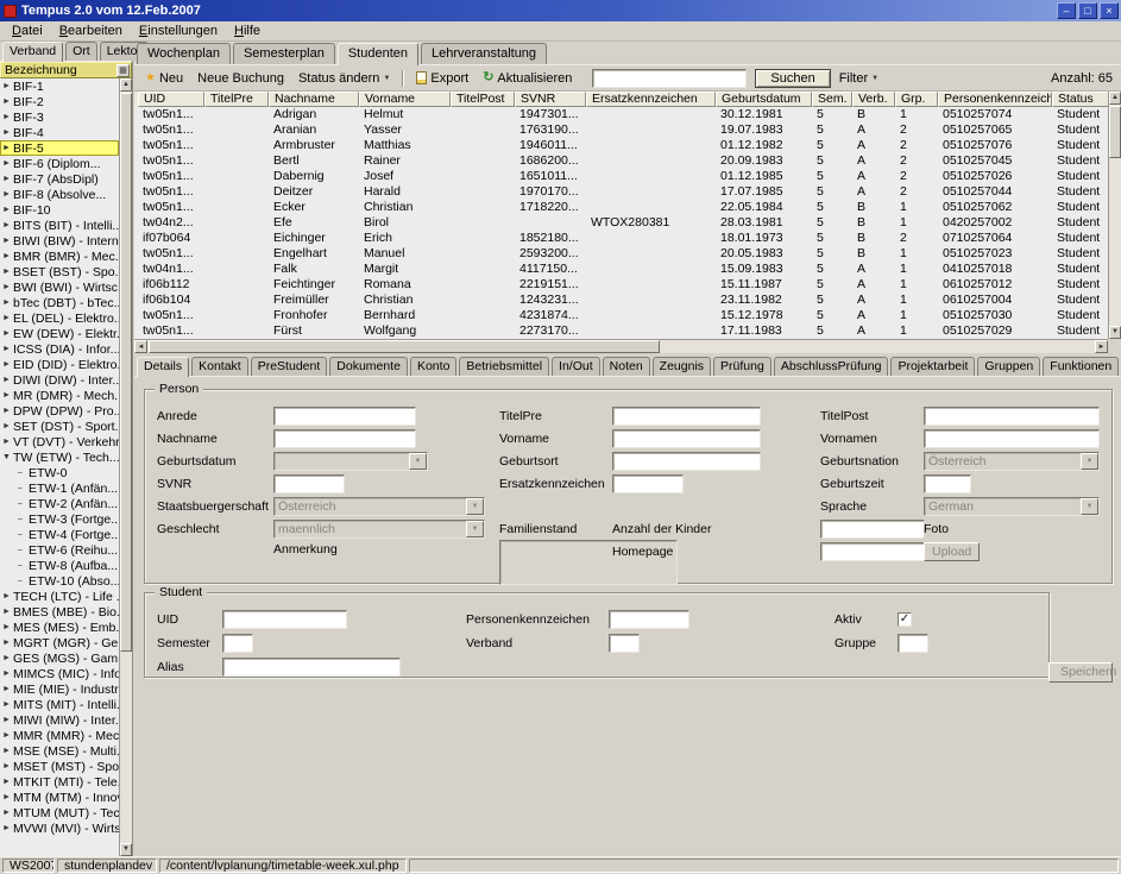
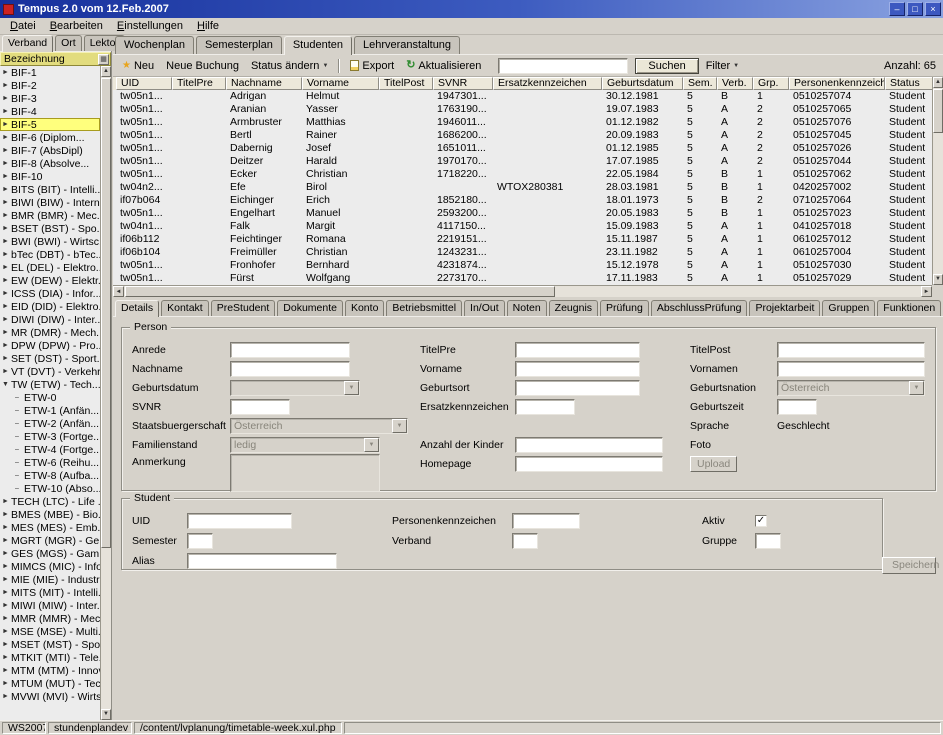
  Tempus 2.0 vom 12.Feb.2007
  –
  □
  ×
  Datei
  Bearbeiten
  Einstellungen
  Hilfe
  Verband
  Ort
  Lekto
  Bezeichnung
  BIF-1
  BIF-2
  BIF-3
  BIF-4
  BIF-5
  BIF-6 (Diplom...
  BIF-7 (AbsDipl)
  BIF-8 (Absolve...
  BIF-10
  BITS (BIT) - Intelli..
  BIWI (BIW) - Intern
  BMR (BMR) - Mec.
  BSET (BST) - Spo.
  BWI (BWI) - Wirtsc
  bTec (DBT) - bTec.
  EL (DEL) - Elektro.
  EW (DEW) - Elektr
  ICSS (DIA) - Infor..
  EID (DID) - Elektro
  DIWI (DIW) - Inter..
  MR (DMR) - Mech.
  DPW (DPW) - Pro.
  SET (DST) - Sport.
  VT (DVT) - Verkehr
  TW (ETW) - Tech..
  ETW-0
  ETW-1 (Anfän...
  ETW-2 (Anfän...
  ETW-3 (Fortge..
  ETW-4 (Fortge..
  ETW-6 (Reihu...
  ETW-8 (Aufba...
  ETW-10 (Abso..
  TECH (LTC) - Life
  BMES (MBE) - Bio
  MES (MES) - Emb.
  MGRT (MGR) - Ge
  GES (MGS) - Gam
  MIMCS (MIC) - Inf
  MIE (MIE) - Industr
  MITS (MIT) - Intelli
  MIWI (MIW) - Inter.
  MMR (MMR) - Mec
  MSE (MSE) - Multi
  MSET (MST) - Spo
  MTKIT (MTI) - Tele
  MTM (MTM) - Inno
  MTUM (MUT) - Tec
  MVWI (MVI) - Wirts
  Wochenplan
  Semesterplan
  Studenten
  Lehrveranstaltung
  ★
  Neu
  Neue Buchung
  Status ändern
  Export
  ↻
  Aktualisieren
  Suchen
  Filter
  Anzahl: 65
  UID
  TitelPre
  Nachname
  Vorname
  TitelPost
  SVNR
  Ersatzkennzeichen
  Geburtsdatum
  Sem.
  Verb.
  Grp.
  Personenkennzeich
  Status
  tw05n1...
  Adrigan
  Helmut
  1947301...
  30.12.1981
  5
  B
  1
  0510257074
  Student
  tw05n1...
  Aranian
  Yasser
  1763190...
  19.07.1983
  5
  A
  2
  0510257065
  Student
  tw05n1...
  Armbruster
  Matthias
  1946011...
  01.12.1982
  5
  A
  2
  0510257076
  Student
  tw05n1...
  Bertl
  Rainer
  1686200...
  20.09.1983
  5
  A
  2
  0510257045
  Student
  tw05n1...
  Dabernig
  Josef
  1651011...
  01.12.1985
  5
  A
  2
  0510257026
  Student
  tw05n1...
  Deitzer
  Harald
  1970170...
  17.07.1985
  5
  A
  2
  0510257044
  Student
  tw05n1...
  Ecker
  Christian
  1718220...
  22.05.1984
  5
  B
  1
  0510257062
  Student
  tw04n2...
  Efe
  Birol
  WTOX280381
  28.03.1981
  5
  B
  1
  0420257002
  Student
  if07b064
  Eichinger
  Erich
  1852180...
  18.01.1973
  5
  B
  2
  0710257064
  Student
  tw05n1...
  Engelhart
  Manuel
  2593200...
  20.05.1983
  5
  B
  1
  0510257023
  Student
  tw04n1...
  Falk
  Margit
  4117150...
  15.09.1983
  5
  A
  1
  0410257018
  Student
  if06b112
  Feichtinger
  Romana
  2219151...
  15.11.1987
  5
  A
  1
  0610257012
  Student
  if06b104
  Freimüller
  Christian
  1243231...
  23.11.1982
  5
  A
  1
  0610257004
  Student
  tw05n1...
  Fronhofer
  Bernhard
  4231874...
  15.12.1978
  5
  A
  1
  0510257030
  Student
  tw05n1...
  Fürst
  Wolfgang
  2273170...
  17.11.1983
  5
  A
  1
  0510257029
  Student
  Details
  Kontakt
  PreStudent
  Dokumente
  Konto
  Betriebsmittel
  In/Out
  Noten
  Zeugnis
  Prüfung
  AbschlussPrüfung
  Projektarbeit
  Gruppen
  Funktionen
  Person
  Anrede
  TitelPre
  TitelPost
  Nachname
  Vorname
  Vornamen
  Geburtsdatum
  Geburtsort
  Geburtsnation
  Österreich
  SVNR
  Ersatzkennzeichen
  Geburtszeit
  Staatsbuergerschaft
  Österreich
  Sprache
- German
  Geschlecht
- maennlich
  Familienstand
+ ledig
  Anzahl der Kinder
  Foto
  Anmerkung
  Homepage
  Upload
  Student
  UID
  Personenkennzeichen
  Aktiv
  ✓
  Semester
  Verband
  Gruppe
  Alias
  Speichern
  WS2007
  stundenplandev
  /content/lvplanung/timetable-week.xul.php
